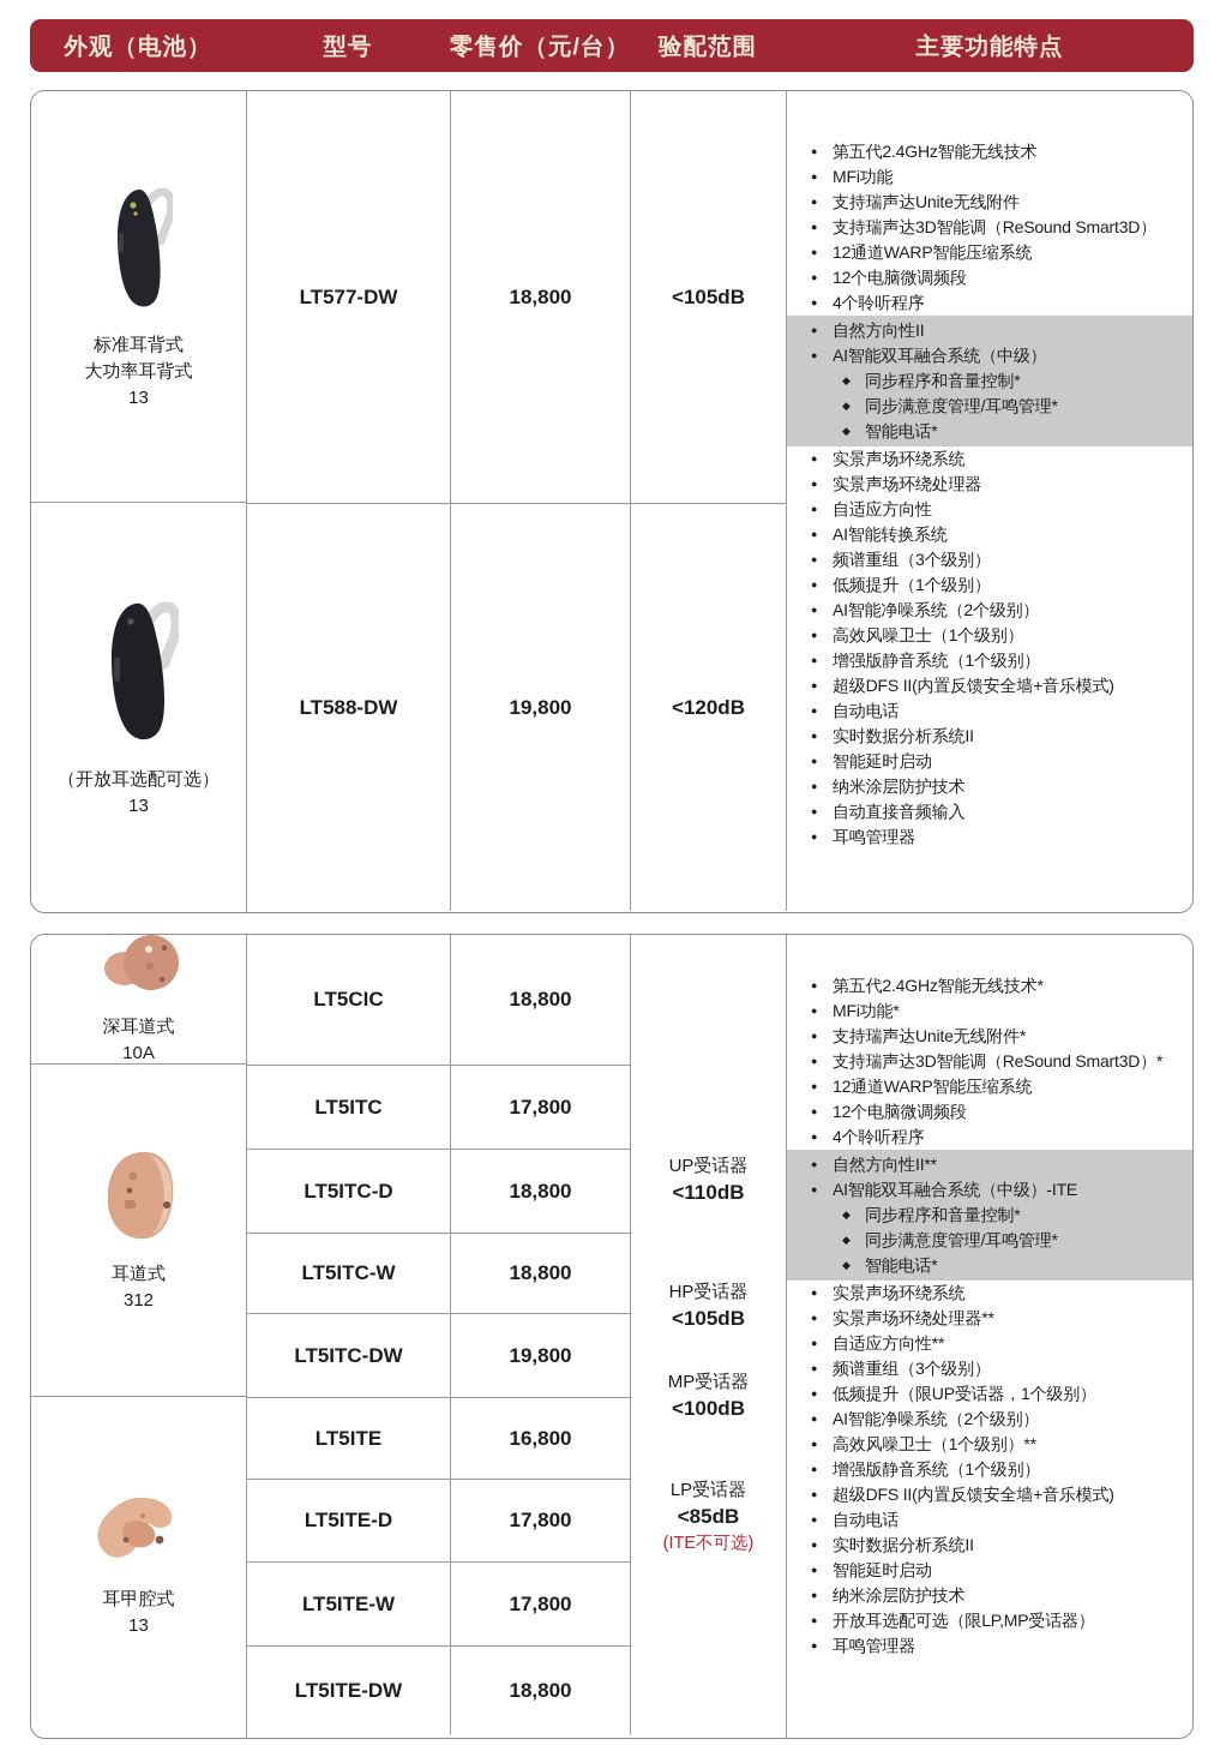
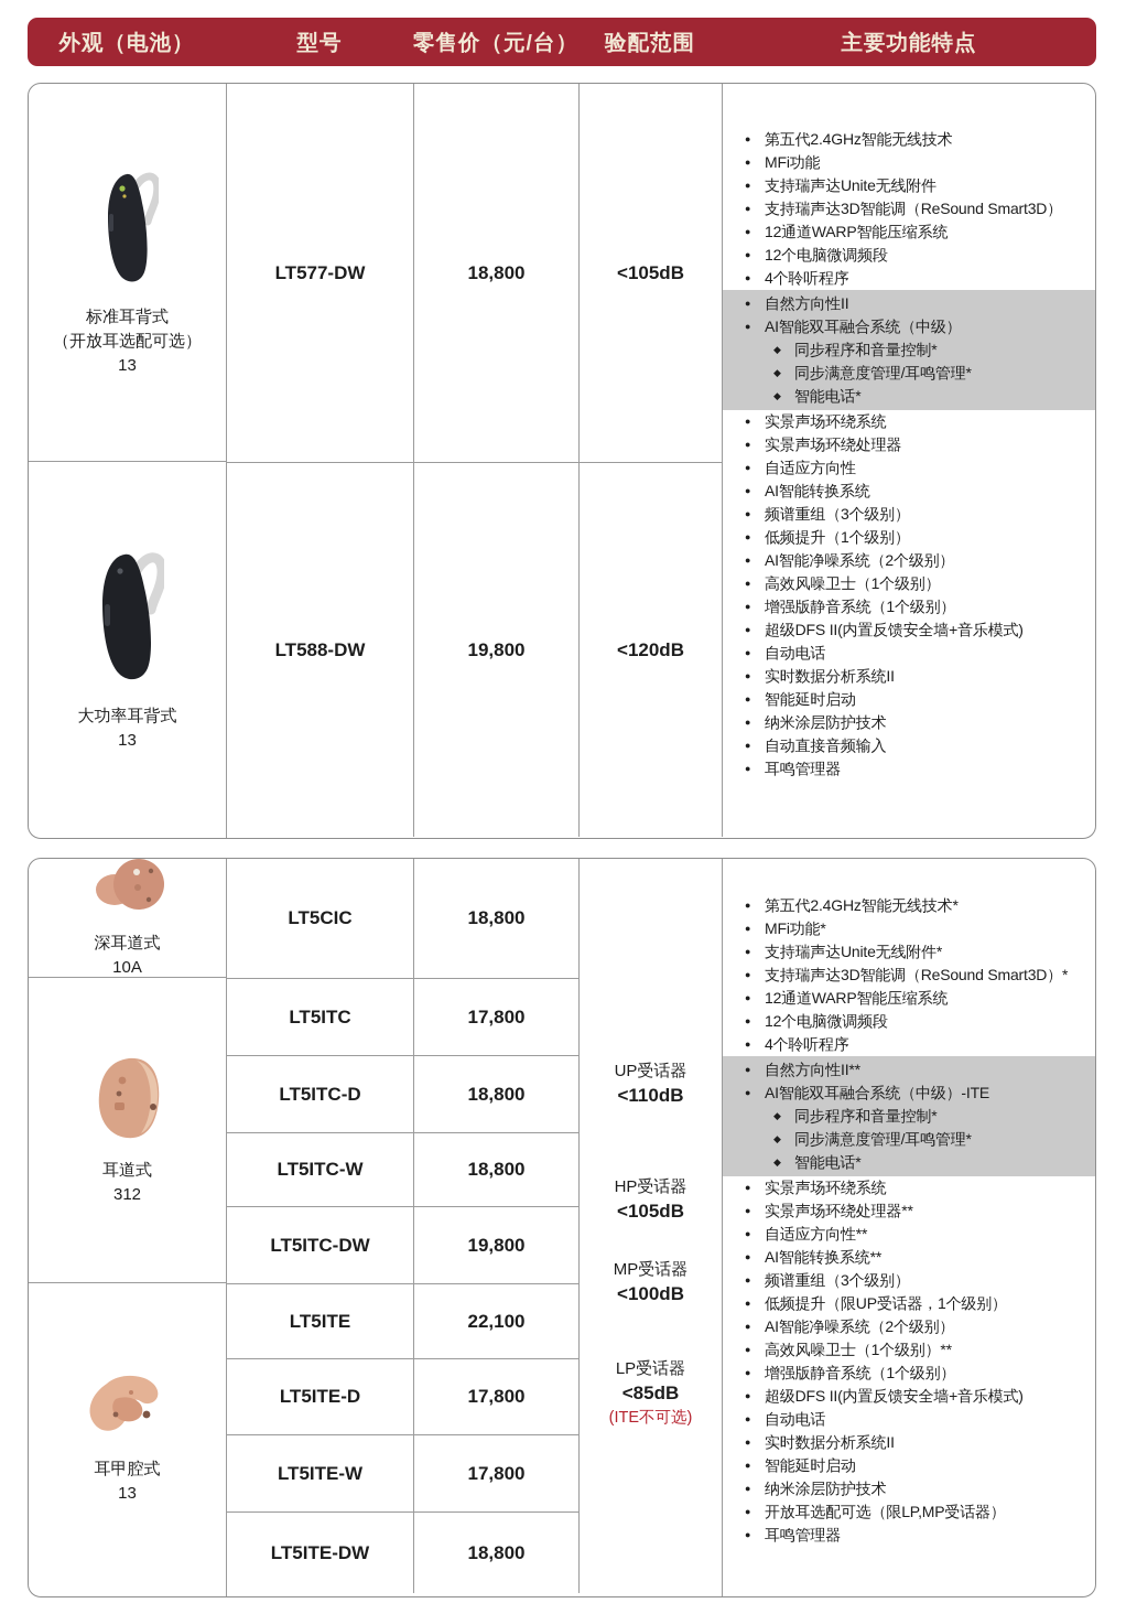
  外观（电池）
  型号
  零售价（元/台）
  验配范围
  主要功能特点
  标准耳背式
- 大功率耳背式
+ （开放耳选配可选）
  13
- （开放耳选配可选）
+ 大功率耳背式
  13
  LT577-DW
  18,800
  <105dB
  LT588-DW
  19,800
  <120dB
  第五代2.4GHz智能无线技术
  MFi功能
  支持瑞声达Unite无线附件
  支持瑞声达3D智能调（ReSound Smart3D）
  12通道WARP智能压缩系统
  12个电脑微调频段
  4个聆听程序
  自然方向性II
  AI智能双耳融合系统（中级）
  同步程序和音量控制*
  同步满意度管理/耳鸣管理*
  智能电话*
  实景声场环绕系统
  实景声场环绕处理器
  自适应方向性
  AI智能转换系统
  频谱重组（3个级别）
  低频提升（1个级别）
  AI智能净噪系统（2个级别）
  高效风噪卫士（1个级别）
  增强版静音系统（1个级别）
  超级DFS II(内置反馈安全墙+音乐模式)
  自动电话
  实时数据分析系统II
  智能延时启动
  纳米涂层防护技术
  自动直接音频输入
  耳鸣管理器
  深耳道式
  10A
  耳道式
  312
  耳甲腔式
  13
  LT5CIC
  18,800
  LT5ITC
  17,800
  LT5ITC-D
  18,800
  LT5ITC-W
  18,800
  LT5ITC-DW
  19,800
  LT5ITE
- 16,800
+ 22,100
  LT5ITE-D
  17,800
  LT5ITE-W
  17,800
  LT5ITE-DW
  18,800
  UP受话器
  <110dB
  HP受话器
  <105dB
  MP受话器
  <100dB
  LP受话器
  <85dB
  (ITE不可选)
  第五代2.4GHz智能无线技术*
  MFi功能*
  支持瑞声达Unite无线附件*
  支持瑞声达3D智能调（ReSound Smart3D）*
  12通道WARP智能压缩系统
  12个电脑微调频段
  4个聆听程序
  自然方向性II**
  AI智能双耳融合系统（中级）-ITE
  同步程序和音量控制*
  同步满意度管理/耳鸣管理*
  智能电话*
  实景声场环绕系统
  实景声场环绕处理器**
  自适应方向性**
+ AI智能转换系统**
  频谱重组（3个级别）
  低频提升（限UP受话器，1个级别）
  AI智能净噪系统（2个级别）
  高效风噪卫士（1个级别）**
  增强版静音系统（1个级别）
  超级DFS II(内置反馈安全墙+音乐模式)
  自动电话
  实时数据分析系统II
  智能延时启动
  纳米涂层防护技术
  开放耳选配可选（限LP,MP受话器）
  耳鸣管理器
